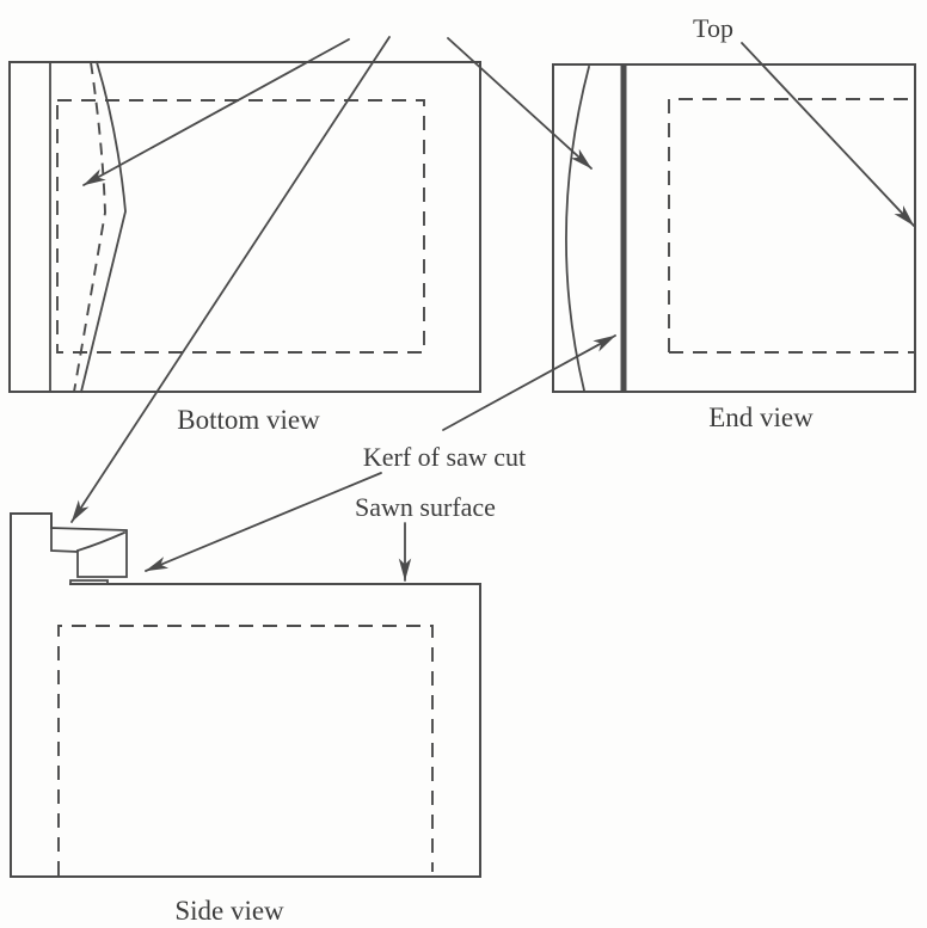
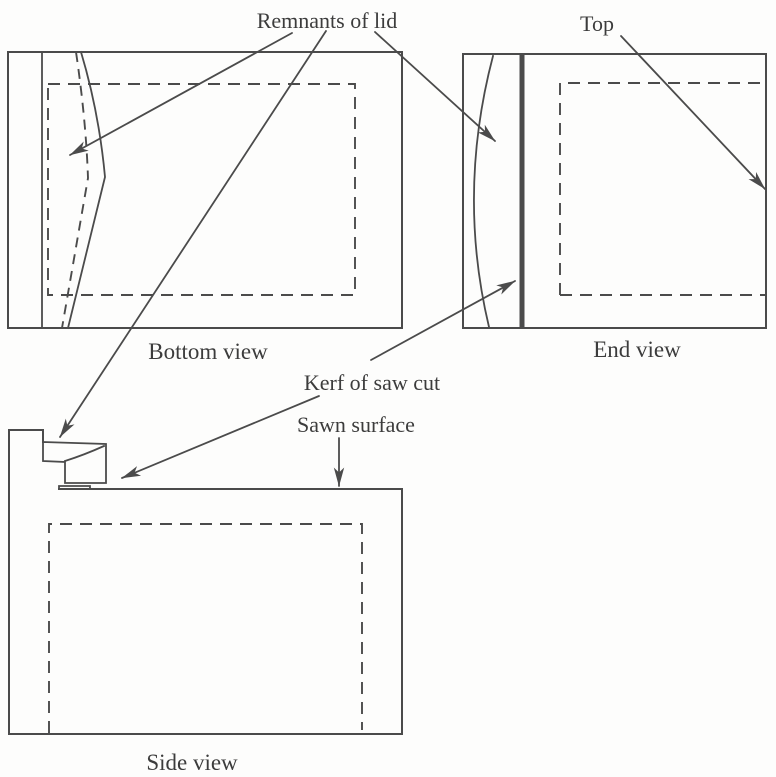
+ Remnants of lid
  Top
  Kerf of saw cut
  Sawn surface
  Bottom view
  End view
  Side view
